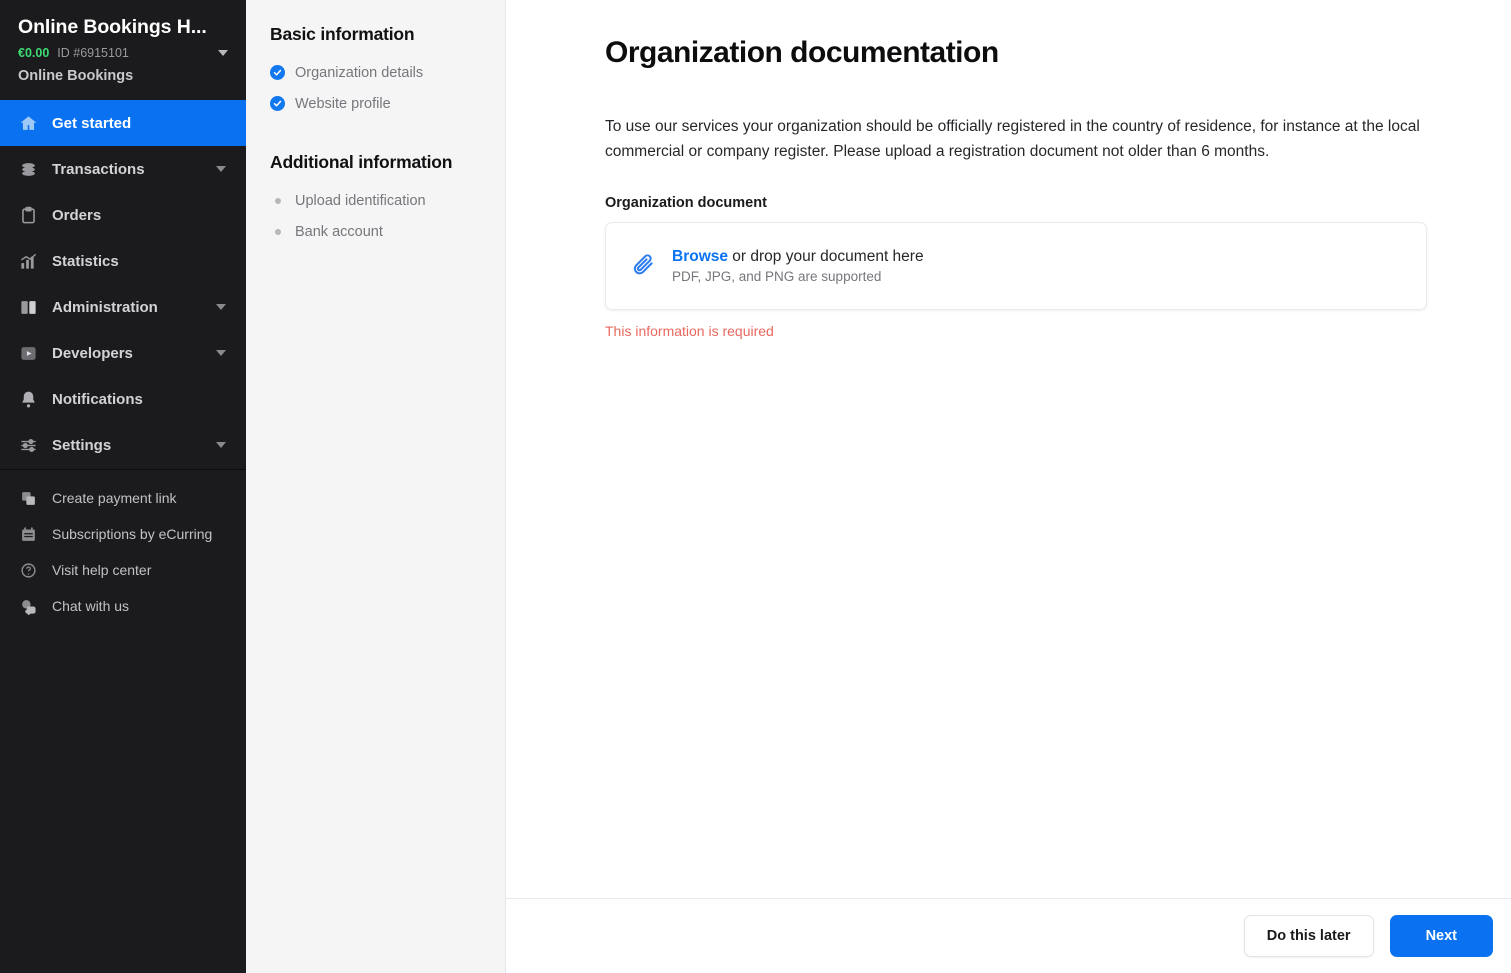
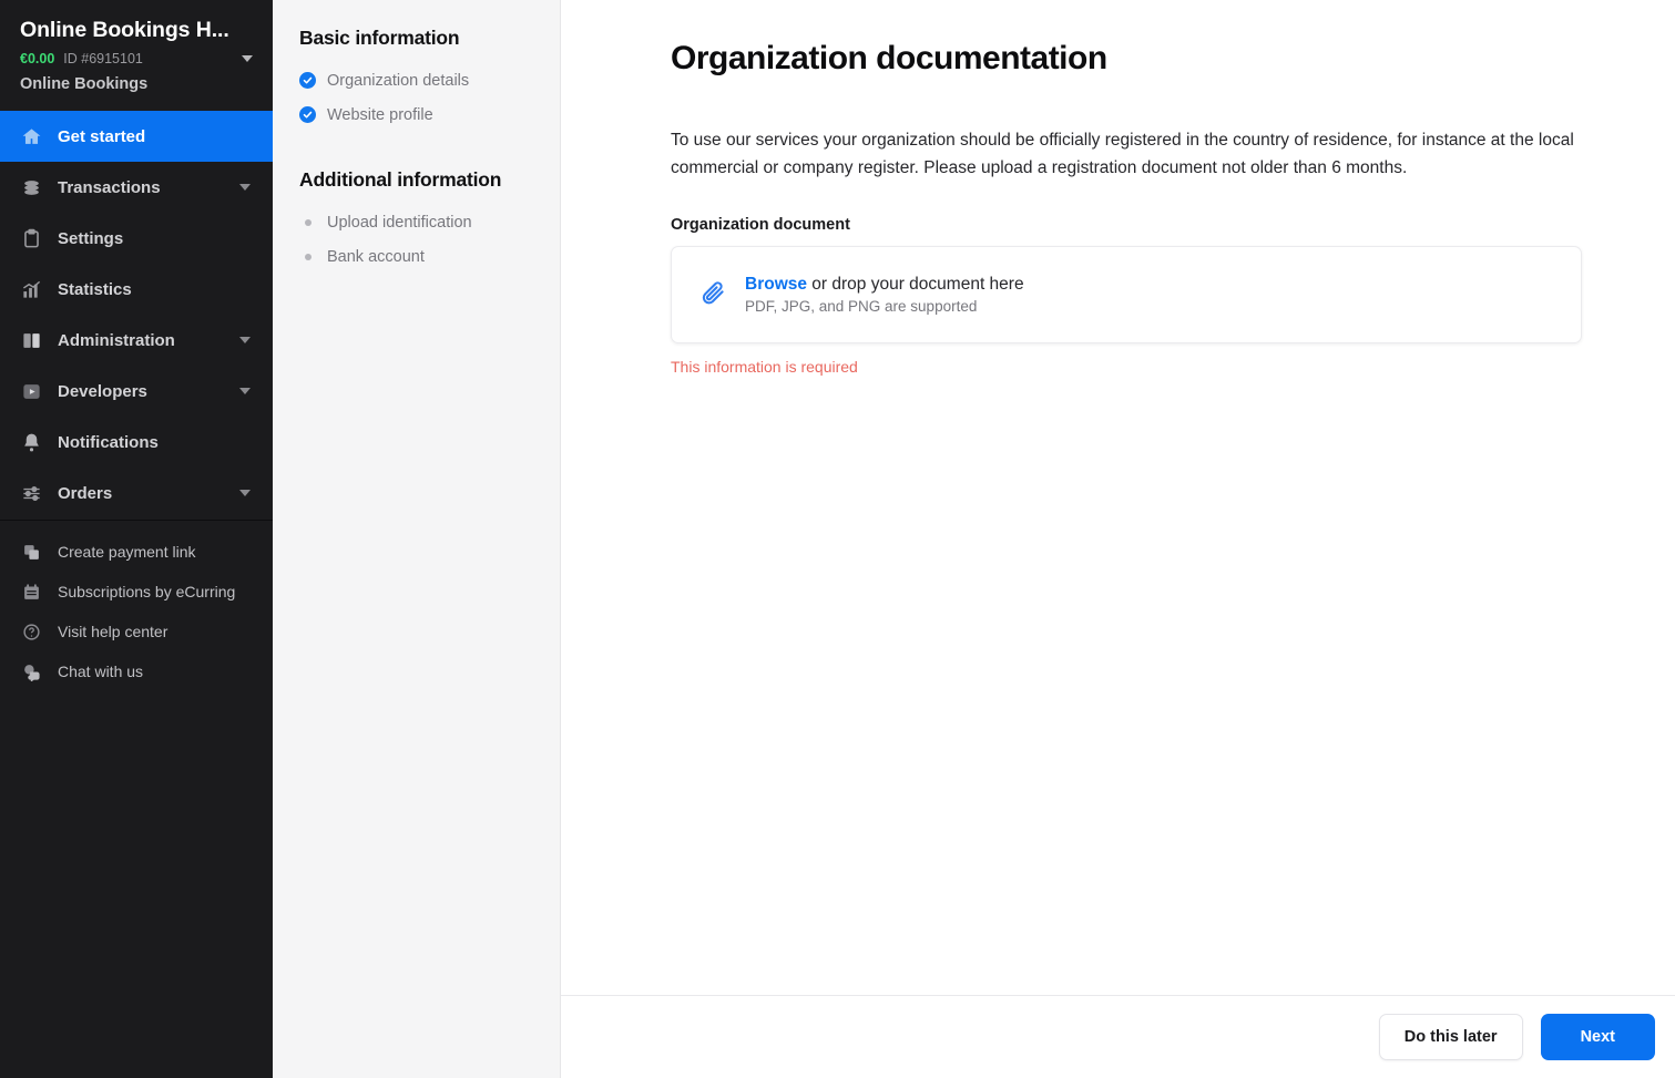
  Online Bookings H...
  €0.00
  ID #6915101
  Online Bookings
  Get started
  Transactions
- Orders
+ Settings
  Statistics
  Administration
  Developers
  Notifications
- Settings
+ Orders
  Create payment link
  Subscriptions by eCurring
  Visit help center
  Chat with us
  Basic information
  Organization details
  Website profile
  Additional information
  Upload identification
  Bank account
  Organization documentation
  To use our services your organization should be officially registered in the country of residence, for instance at the local commercial or company register. Please upload a registration document not older than 6 months.
  Organization document
  Browse or drop your document here
  PDF, JPG, and PNG are supported
  This information is required
  Do this later
  Next
